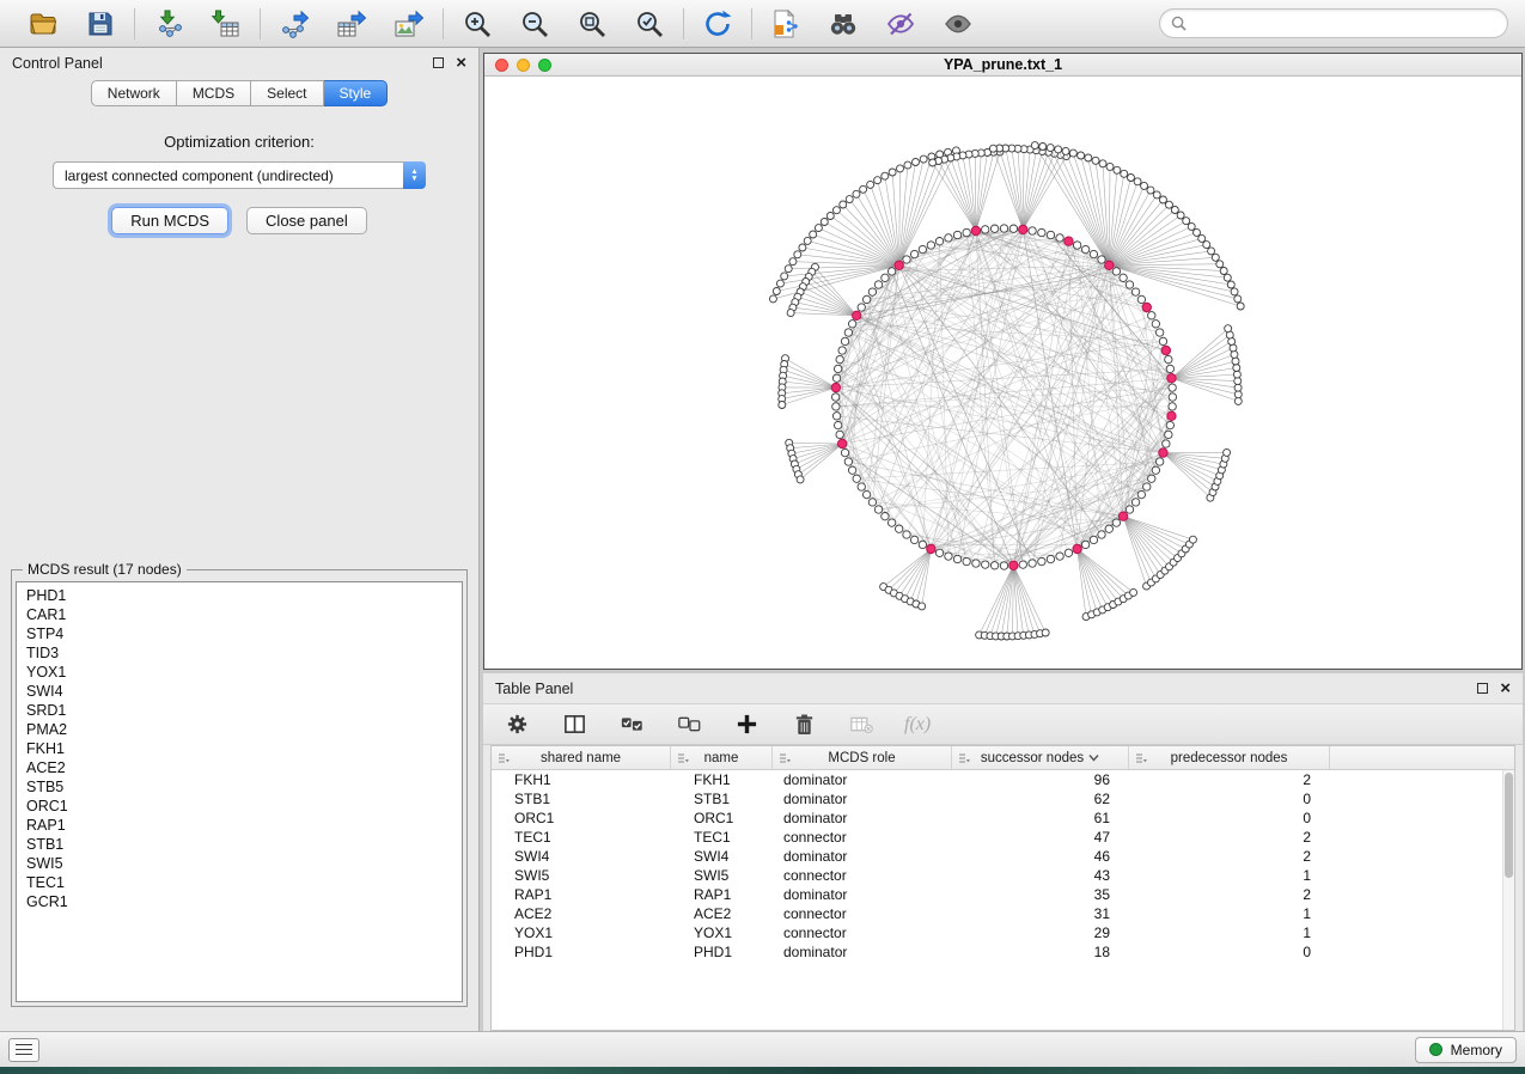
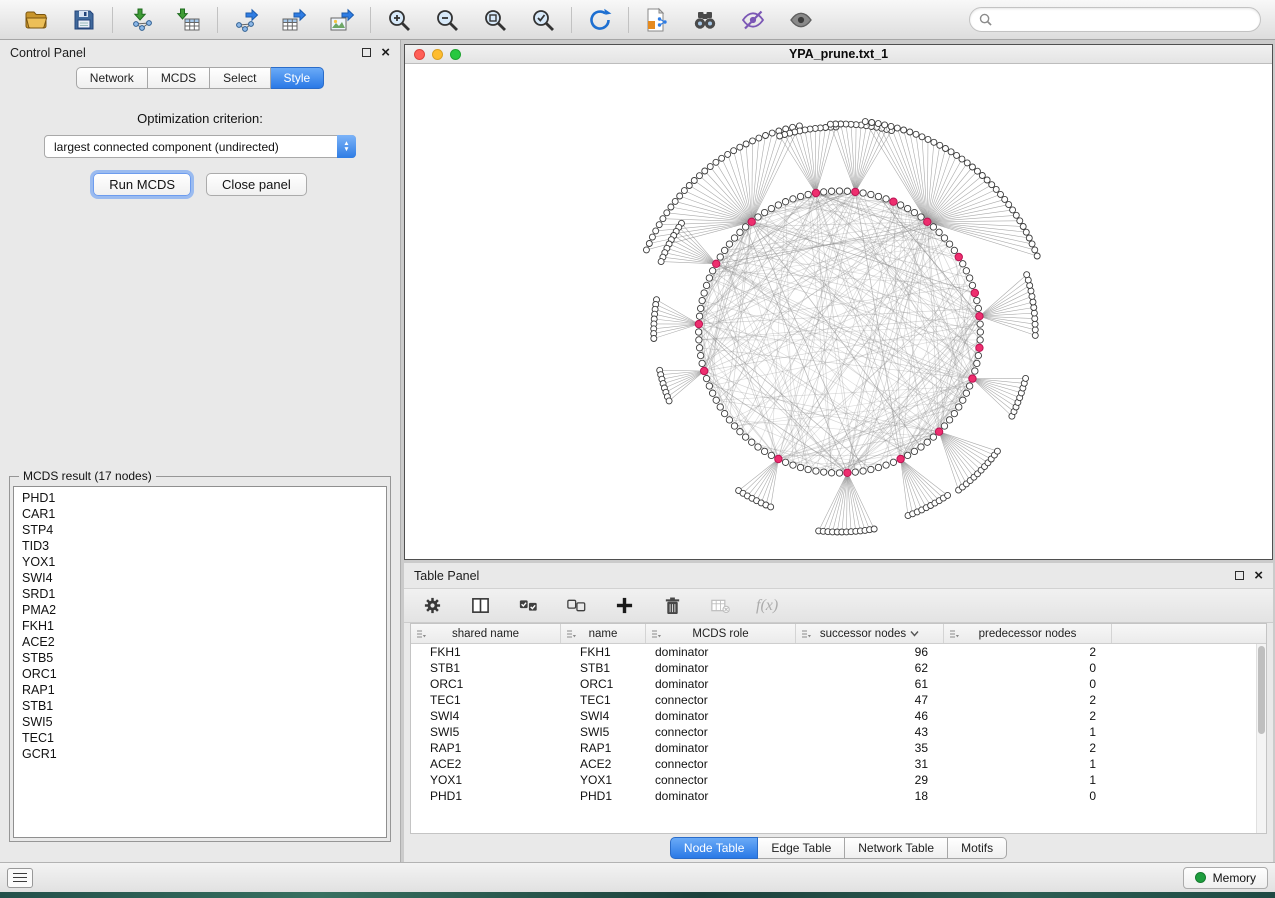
  Control Panel
  ×
  Network
  MCDS
  Select
  Style
  Optimization criterion:
  largest connected component (undirected)
  Run MCDS
  Close panel
  MCDS result (17 nodes)
  PHD1
  CAR1
  STP4
  TID3
  YOX1
  SWI4
  SRD1
  PMA2
  FKH1
  ACE2
  STB5
  ORC1
  RAP1
  STB1
  SWI5
  TEC1
  GCR1
  YPA_prune.txt_1
  Table Panel
  ×
  f(x)
  shared name
  name
  MCDS role
  successor nodes
  predecessor nodes
  FKH1
  FKH1
  dominator
  96
  2
  STB1
  STB1
  dominator
  62
  0
  ORC1
  ORC1
  dominator
  61
  0
  TEC1
  TEC1
  connector
  47
  2
  SWI4
  SWI4
  dominator
  46
  2
  SWI5
  SWI5
  connector
  43
  1
  RAP1
  RAP1
  dominator
  35
  2
  ACE2
  ACE2
  connector
  31
  1
  YOX1
  YOX1
  connector
  29
  1
  PHD1
  PHD1
  dominator
  18
  0
+ Node Table
+ Edge Table
+ Network Table
+ Motifs
  Memory
